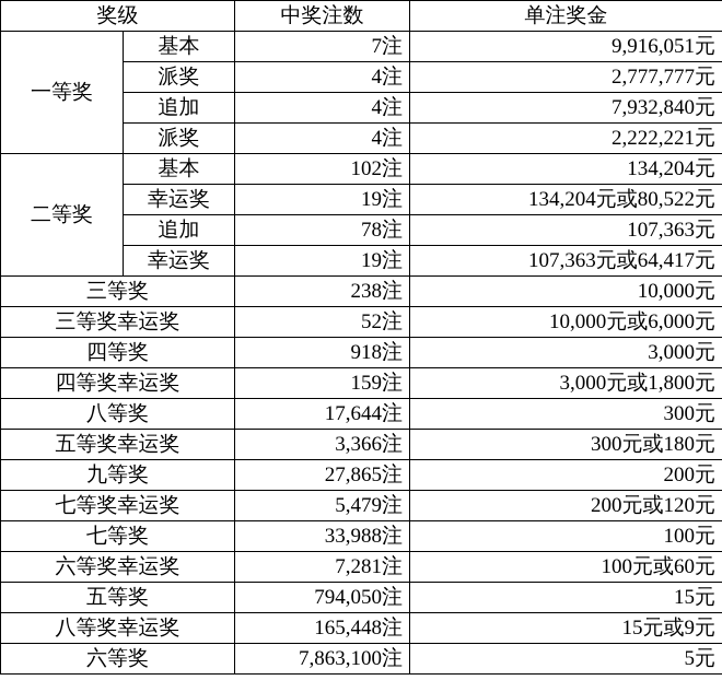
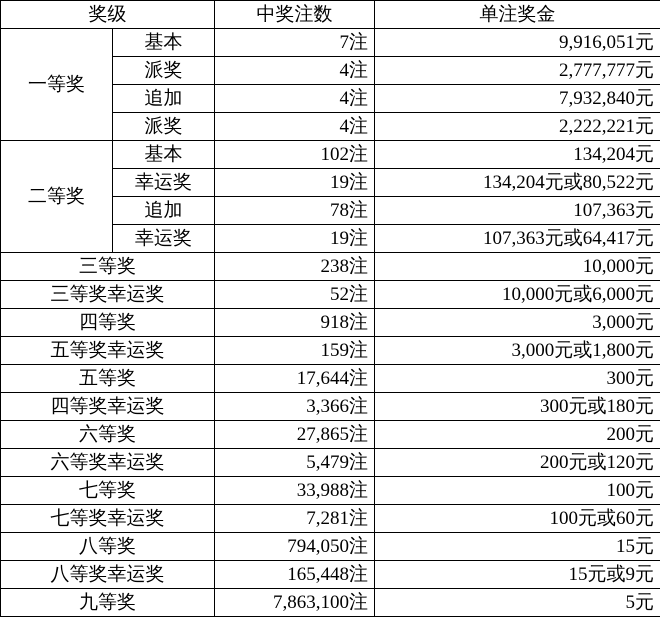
  奖级	中奖注数	单注奖金
  一等奖	基本	7注	9,916,051元
  派奖	4注	2,777,777元
  追加	4注	7,932,840元
  派奖	4注	2,222,221元
  二等奖	基本	102注	134,204元
  幸运奖	19注	134,204元或80,522元
  追加	78注	107,363元
  幸运奖	19注	107,363元或64,417元
  三等奖	238注	10,000元
  三等奖幸运奖	52注	10,000元或6,000元
  四等奖	918注	3,000元
- 四等奖幸运奖	159注	3,000元或1,800元
+ 五等奖幸运奖	159注	3,000元或1,800元
- 八等奖	17,644注	300元
+ 五等奖	17,644注	300元
- 五等奖幸运奖	3,366注	300元或180元
+ 四等奖幸运奖	3,366注	300元或180元
- 九等奖	27,865注	200元
+ 六等奖	27,865注	200元
- 七等奖幸运奖	5,479注	200元或120元
+ 六等奖幸运奖	5,479注	200元或120元
  七等奖	33,988注	100元
- 六等奖幸运奖	7,281注	100元或60元
+ 七等奖幸运奖	7,281注	100元或60元
- 五等奖	794,050注	15元
+ 八等奖	794,050注	15元
  八等奖幸运奖	165,448注	15元或9元
- 六等奖	7,863,100注	5元
+ 九等奖	7,863,100注	5元
